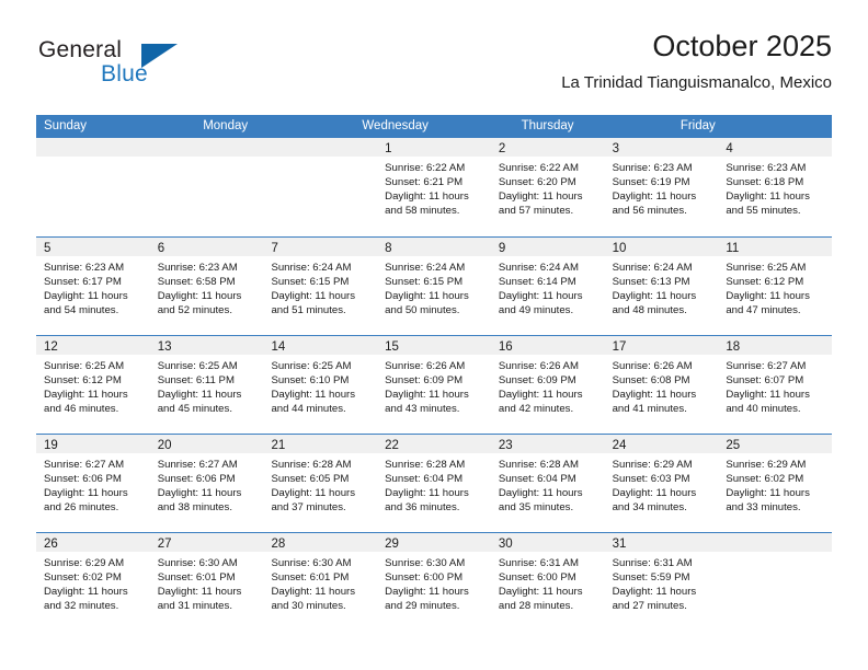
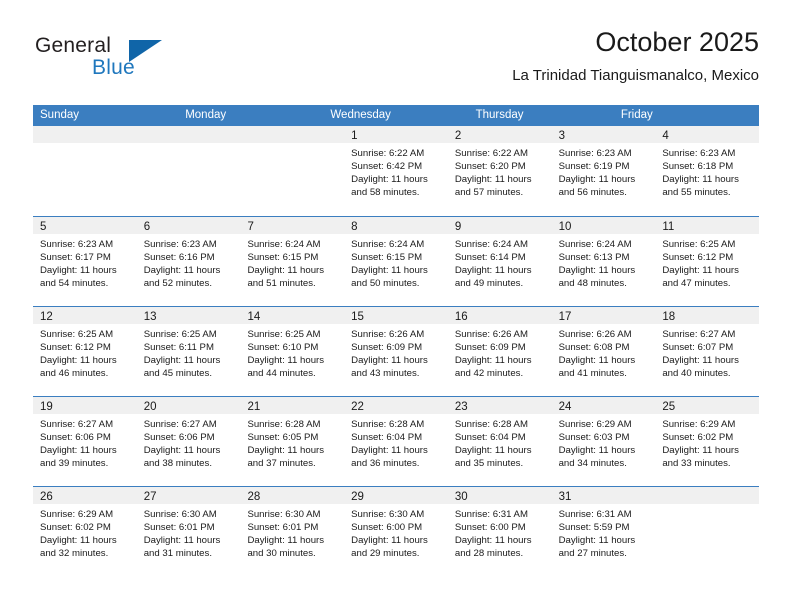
  General
  Blue
  October 2025
  La Trinidad Tianguismanalco, Mexico
  Sunday
  Monday
  Wednesday
  Thursday
  Friday
  1
  Sunrise: 6:22 AM
- Sunset: 6:21 PM
+ Sunset: 6:42 PM
  Daylight: 11 hours
  and 58 minutes.
  2
  Sunrise: 6:22 AM
  Sunset: 6:20 PM
  Daylight: 11 hours
  and 57 minutes.
  3
  Sunrise: 6:23 AM
  Sunset: 6:19 PM
  Daylight: 11 hours
  and 56 minutes.
  4
  Sunrise: 6:23 AM
  Sunset: 6:18 PM
  Daylight: 11 hours
  and 55 minutes.
  5
  Sunrise: 6:23 AM
  Sunset: 6:17 PM
  Daylight: 11 hours
  and 54 minutes.
  6
  Sunrise: 6:23 AM
- Sunset: 6:58 PM
+ Sunset: 6:16 PM
  Daylight: 11 hours
  and 52 minutes.
  7
  Sunrise: 6:24 AM
  Sunset: 6:15 PM
  Daylight: 11 hours
  and 51 minutes.
  8
  Sunrise: 6:24 AM
  Sunset: 6:15 PM
  Daylight: 11 hours
  and 50 minutes.
  9
  Sunrise: 6:24 AM
  Sunset: 6:14 PM
  Daylight: 11 hours
  and 49 minutes.
  10
  Sunrise: 6:24 AM
  Sunset: 6:13 PM
  Daylight: 11 hours
  and 48 minutes.
  11
  Sunrise: 6:25 AM
  Sunset: 6:12 PM
  Daylight: 11 hours
  and 47 minutes.
  12
  Sunrise: 6:25 AM
  Sunset: 6:12 PM
  Daylight: 11 hours
  and 46 minutes.
  13
  Sunrise: 6:25 AM
  Sunset: 6:11 PM
  Daylight: 11 hours
  and 45 minutes.
  14
  Sunrise: 6:25 AM
  Sunset: 6:10 PM
  Daylight: 11 hours
  and 44 minutes.
  15
  Sunrise: 6:26 AM
  Sunset: 6:09 PM
  Daylight: 11 hours
  and 43 minutes.
  16
  Sunrise: 6:26 AM
  Sunset: 6:09 PM
  Daylight: 11 hours
  and 42 minutes.
  17
  Sunrise: 6:26 AM
  Sunset: 6:08 PM
  Daylight: 11 hours
  and 41 minutes.
  18
  Sunrise: 6:27 AM
  Sunset: 6:07 PM
  Daylight: 11 hours
  and 40 minutes.
  19
  Sunrise: 6:27 AM
  Sunset: 6:06 PM
  Daylight: 11 hours
- and 26 minutes.
+ and 39 minutes.
  20
  Sunrise: 6:27 AM
  Sunset: 6:06 PM
  Daylight: 11 hours
  and 38 minutes.
  21
  Sunrise: 6:28 AM
  Sunset: 6:05 PM
  Daylight: 11 hours
  and 37 minutes.
  22
  Sunrise: 6:28 AM
  Sunset: 6:04 PM
  Daylight: 11 hours
  and 36 minutes.
  23
  Sunrise: 6:28 AM
  Sunset: 6:04 PM
  Daylight: 11 hours
  and 35 minutes.
  24
  Sunrise: 6:29 AM
  Sunset: 6:03 PM
  Daylight: 11 hours
  and 34 minutes.
  25
  Sunrise: 6:29 AM
  Sunset: 6:02 PM
  Daylight: 11 hours
  and 33 minutes.
  26
  Sunrise: 6:29 AM
  Sunset: 6:02 PM
  Daylight: 11 hours
  and 32 minutes.
  27
  Sunrise: 6:30 AM
  Sunset: 6:01 PM
  Daylight: 11 hours
  and 31 minutes.
  28
  Sunrise: 6:30 AM
  Sunset: 6:01 PM
  Daylight: 11 hours
  and 30 minutes.
  29
  Sunrise: 6:30 AM
  Sunset: 6:00 PM
  Daylight: 11 hours
  and 29 minutes.
  30
  Sunrise: 6:31 AM
  Sunset: 6:00 PM
  Daylight: 11 hours
  and 28 minutes.
  31
  Sunrise: 6:31 AM
  Sunset: 5:59 PM
  Daylight: 11 hours
  and 27 minutes.
